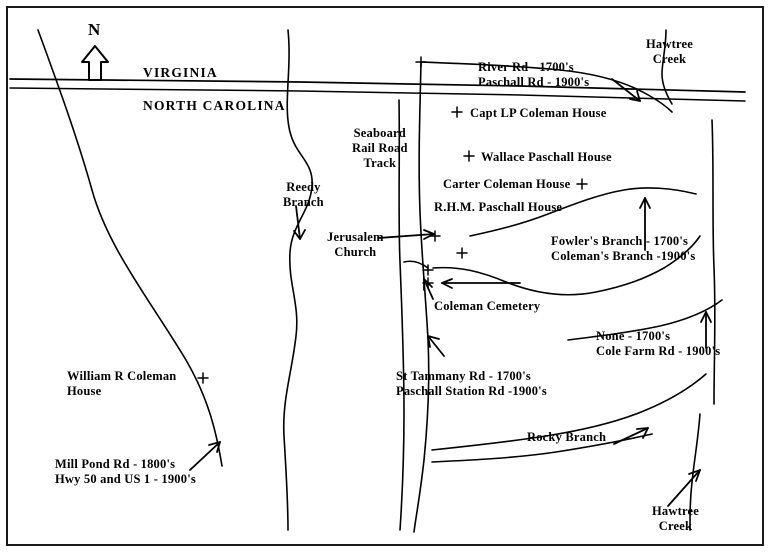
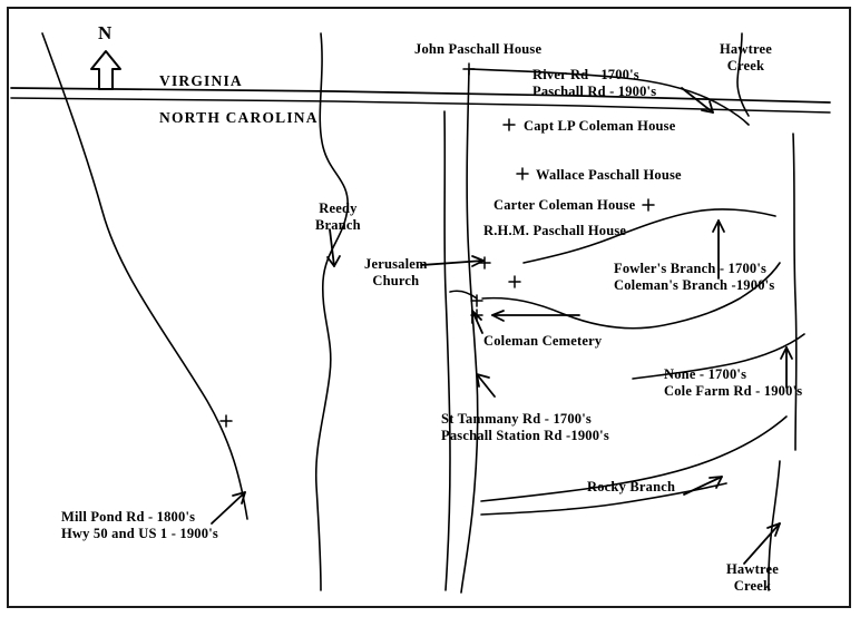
  N
  VIRGINIA
  NORTH CAROLINA
+ John Paschall House
  River Rd - 1700's
  Paschall Rd - 1900's
  Hawtree
  Creek
  Capt LP Coleman House
  Wallace Paschall House
  Carter Coleman House
  R.H.M. Paschall House
- Seaboard
- Rail Road
- Track
  Reedy
  Branch
  Jerusalem
  Church
  Fowler's Branch - 1700's
  Coleman's Branch -1900's
  Coleman Cemetery
  None - 1700's
  Cole Farm Rd - 1900's
- William R Coleman
- House
  St Tammany Rd - 1700's
  Paschall Station Rd -1900's
  Rocky Branch
  Mill Pond Rd - 1800's
  Hwy 50 and US 1 - 1900's
  Hawtree
  Creek
